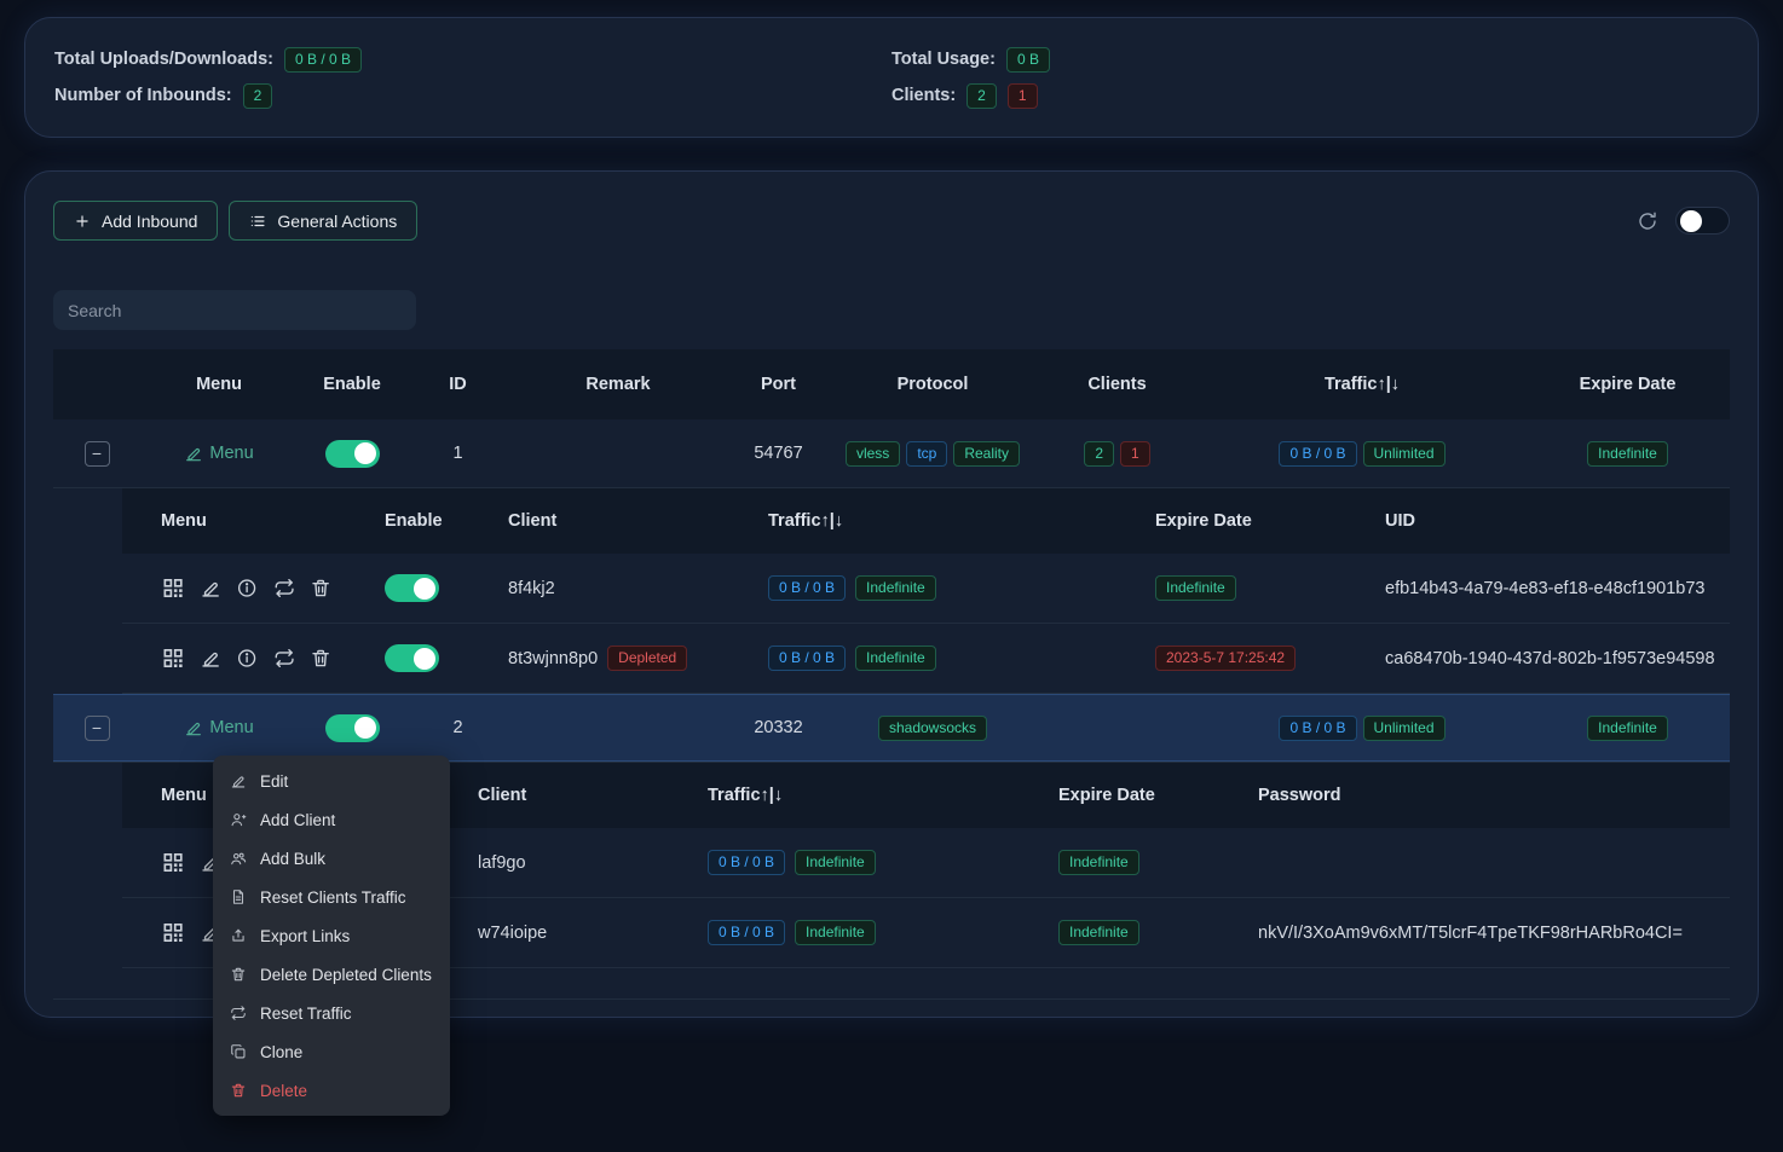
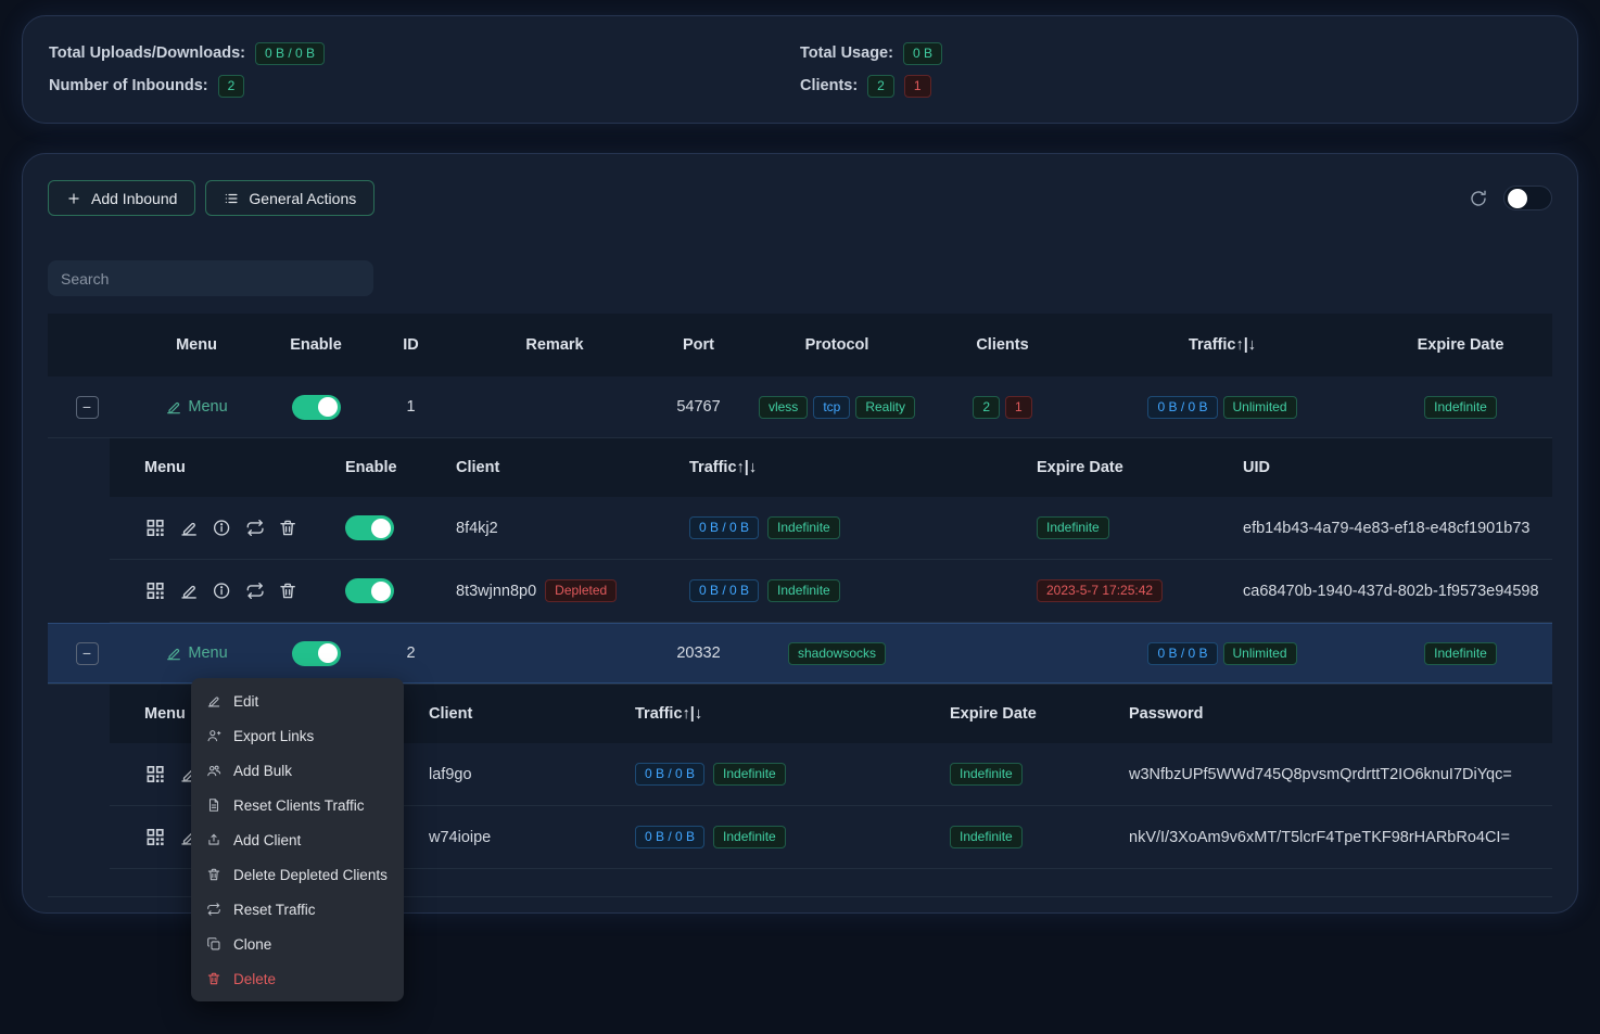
  Total Uploads/Downloads:
  0 B / 0 B
  Number of Inbounds:
  2
  Total Usage:
  0 B
  Clients:
  2
  1
  Add Inbound
  General Actions
  Search
  Menu
  Enable
  ID
  Remark
  Port
  Protocol
  Clients
  Traffic↑|↓
  Expire Date
  −
  Menu
  1
  54767
  vless
  tcp
  Reality
  2
  1
  0 B / 0 B
  Unlimited
  Indefinite
  Menu
  Enable
  Client
  Traffic↑|↓
  Expire Date
  UID
  8f4kj2
  0 B / 0 B
  Indefinite
  Indefinite
  efb14b43-4a79-4e83-ef18-e48cf1901b73
  8t3wjnn8p0
  Depleted
  0 B / 0 B
  Indefinite
  2023-5-7 17:25:42
  ca68470b-1940-437d-802b-1f9573e94598
  −
  Menu
  2
  20332
  shadowsocks
  0 B / 0 B
  Unlimited
  Indefinite
  Menu
  Client
  Traffic↑|↓
  Expire Date
  Password
  laf9go
  0 B / 0 B
  Indefinite
  Indefinite
+ w3NfbzUPf5WWd745Q8pvsmQrdrttT2IO6knuI7DiYqc=
  w74ioipe
  0 B / 0 B
  Indefinite
  Indefinite
  nkV/I/3XoAm9v6xMT/T5lcrF4TpeTKF98rHARbRo4CI=
  Edit
- Add Client
+ Export Links
  Add Bulk
  Reset Clients Traffic
- Export Links
+ Add Client
  Delete Depleted Clients
  Reset Traffic
  Clone
  Delete
